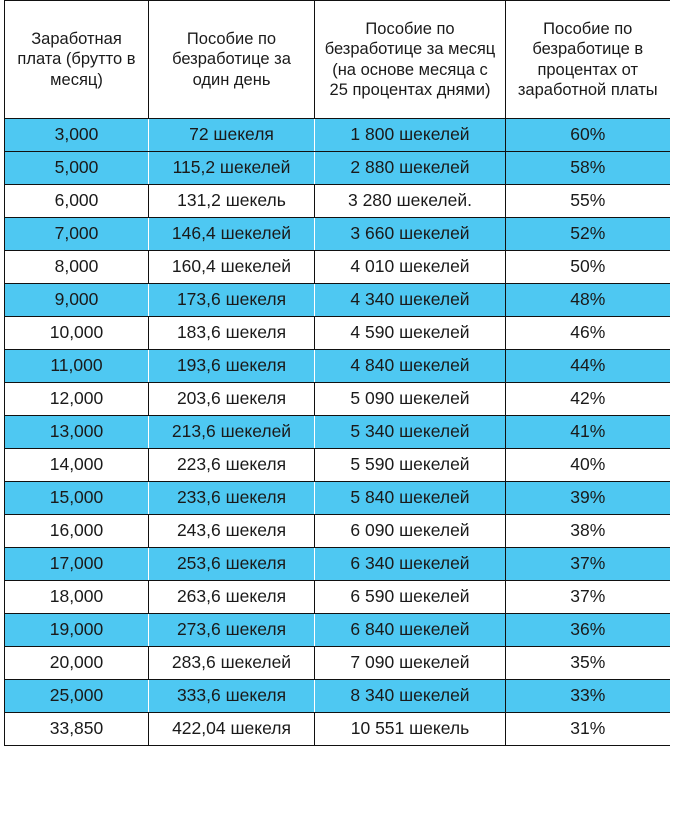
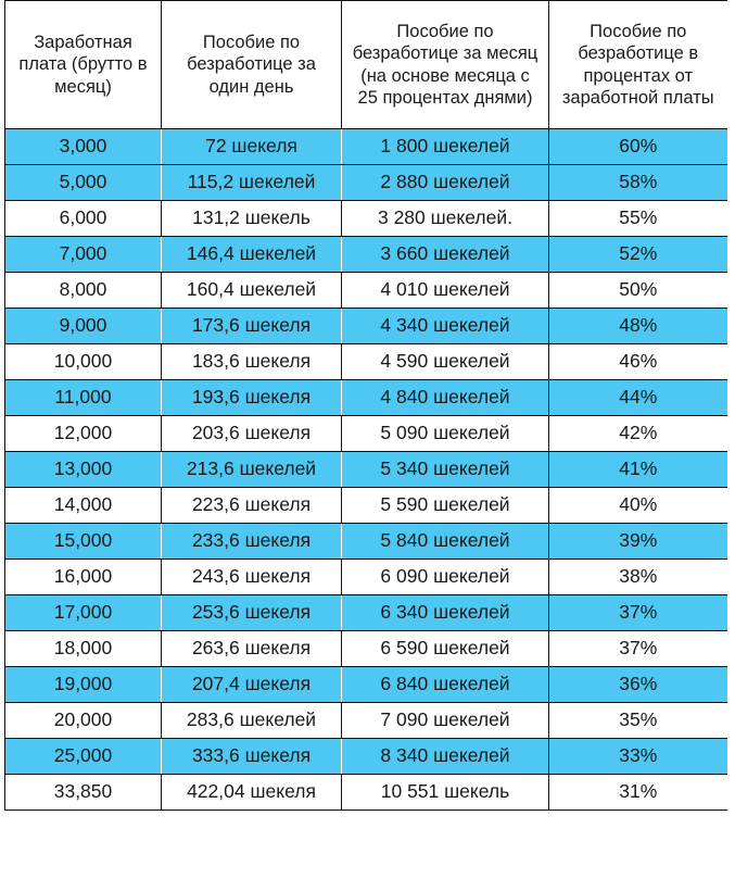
  Заработная плата (брутто в месяц)	Пособие по безработице за один день	Пособие по безработице за месяц (на основе месяца с 25 процентах днями)	Пособие по безработице в процентах от заработной платы
  3,000	72 шекеля	1 800 шекелей	60%
  5,000	115,2 шекелей	2 880 шекелей	58%
  6,000	131,2 шекель	3 280 шекелей.	55%
  7,000	146,4 шекелей	3 660 шекелей	52%
  8,000	160,4 шекелей	4 010 шекелей	50%
  9,000	173,6 шекеля	4 340 шекелей	48%
  10,000	183,6 шекеля	4 590 шекелей	46%
  11,000	193,6 шекеля	4 840 шекелей	44%
  12,000	203,6 шекеля	5 090 шекелей	42%
  13,000	213,6 шекелей	5 340 шекелей	41%
  14,000	223,6 шекеля	5 590 шекелей	40%
  15,000	233,6 шекеля	5 840 шекелей	39%
  16,000	243,6 шекеля	6 090 шекелей	38%
  17,000	253,6 шекеля	6 340 шекелей	37%
  18,000	263,6 шекеля	6 590 шекелей	37%
- 19,000	273,6 шекеля	6 840 шекелей	36%
+ 19,000	207,4 шекеля	6 840 шекелей	36%
  20,000	283,6 шекелей	7 090 шекелей	35%
  25,000	333,6 шекеля	8 340 шекелей	33%
  33,850	422,04 шекеля	10 551 шекель	31%
